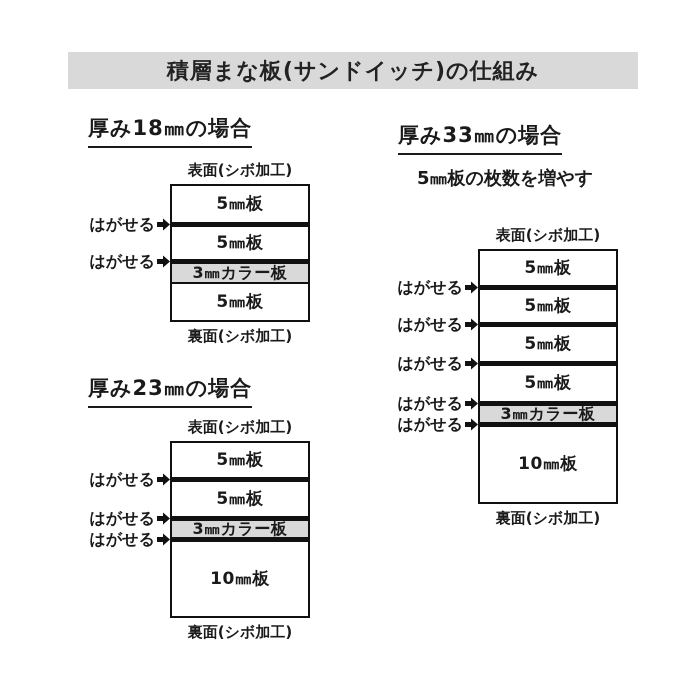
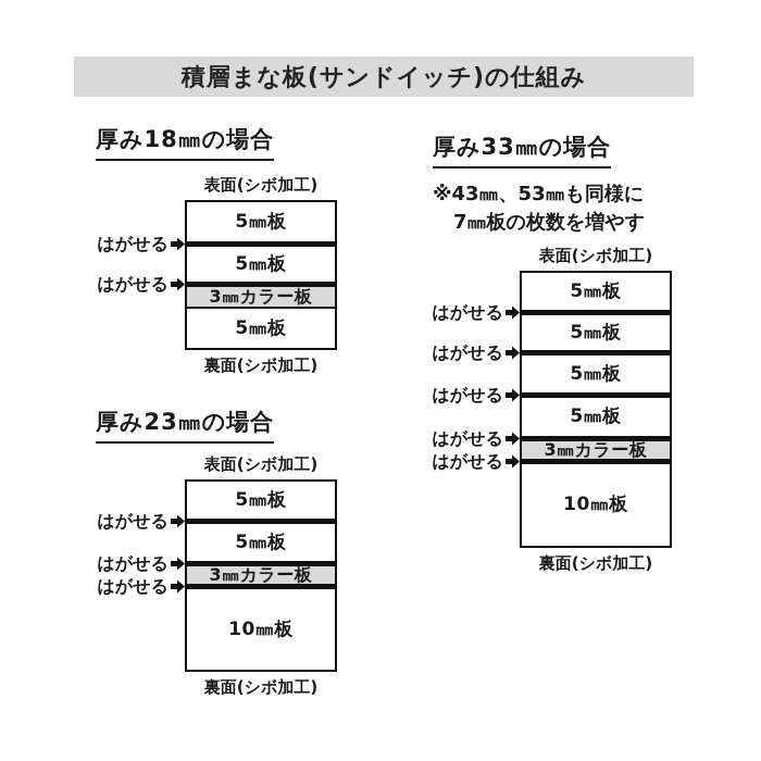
  積層まな板(サンドイッチ)の仕組み
  厚み18㎜の場合
  表面(シボ加工)
  5㎜板
  はがせる
  5㎜板
  はがせる
  3㎜カラー板
  5㎜板
  裏面(シボ加工)
  厚み23㎜の場合
  表面(シボ加工)
  5㎜板
  はがせる
  5㎜板
  はがせる
  3㎜カラー板
  はがせる
  10㎜板
  裏面(シボ加工)
  厚み33㎜の場合
+ ※43㎜、53㎜も同様に
- 5㎜板の枚数を増やす
+ 7㎜板の枚数を増やす
  表面(シボ加工)
  5㎜板
  はがせる
  5㎜板
  はがせる
  5㎜板
  はがせる
  5㎜板
  はがせる
  3㎜カラー板
  はがせる
  10㎜板
  裏面(シボ加工)
